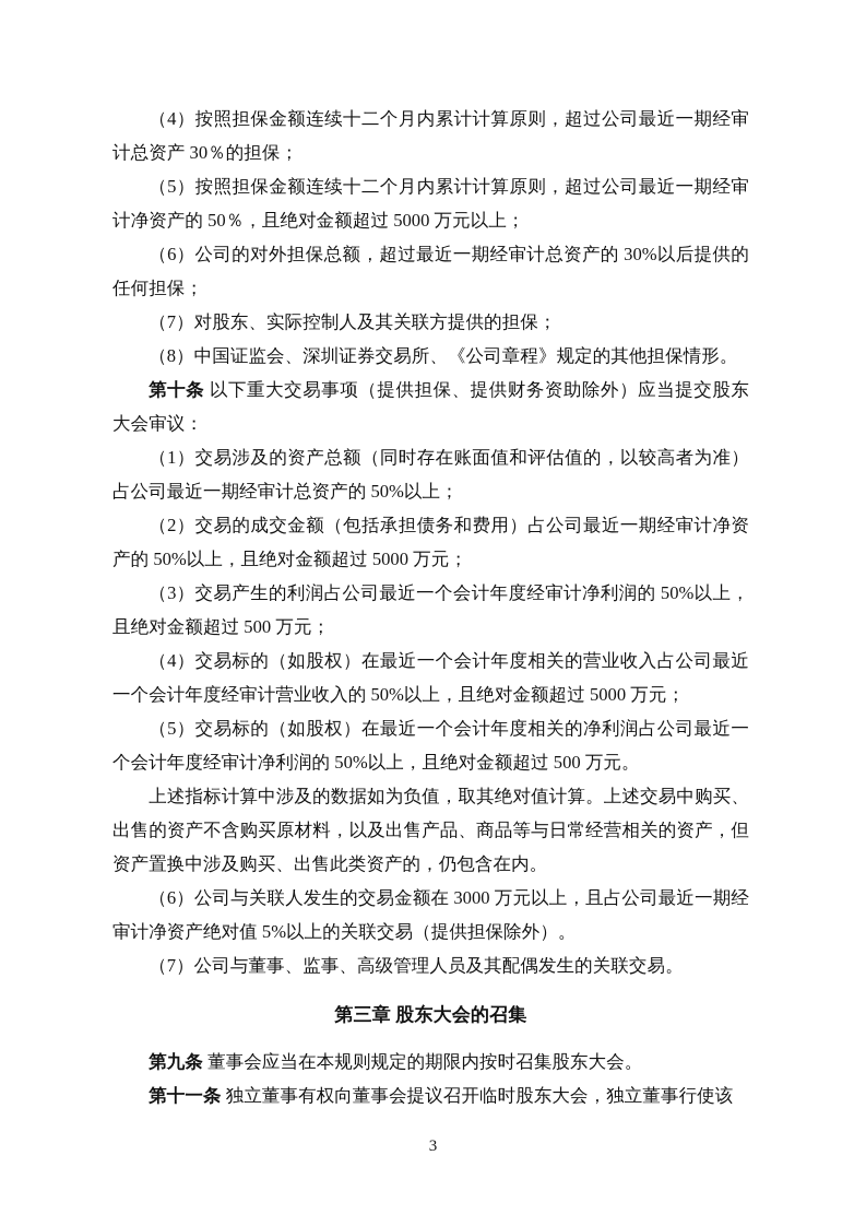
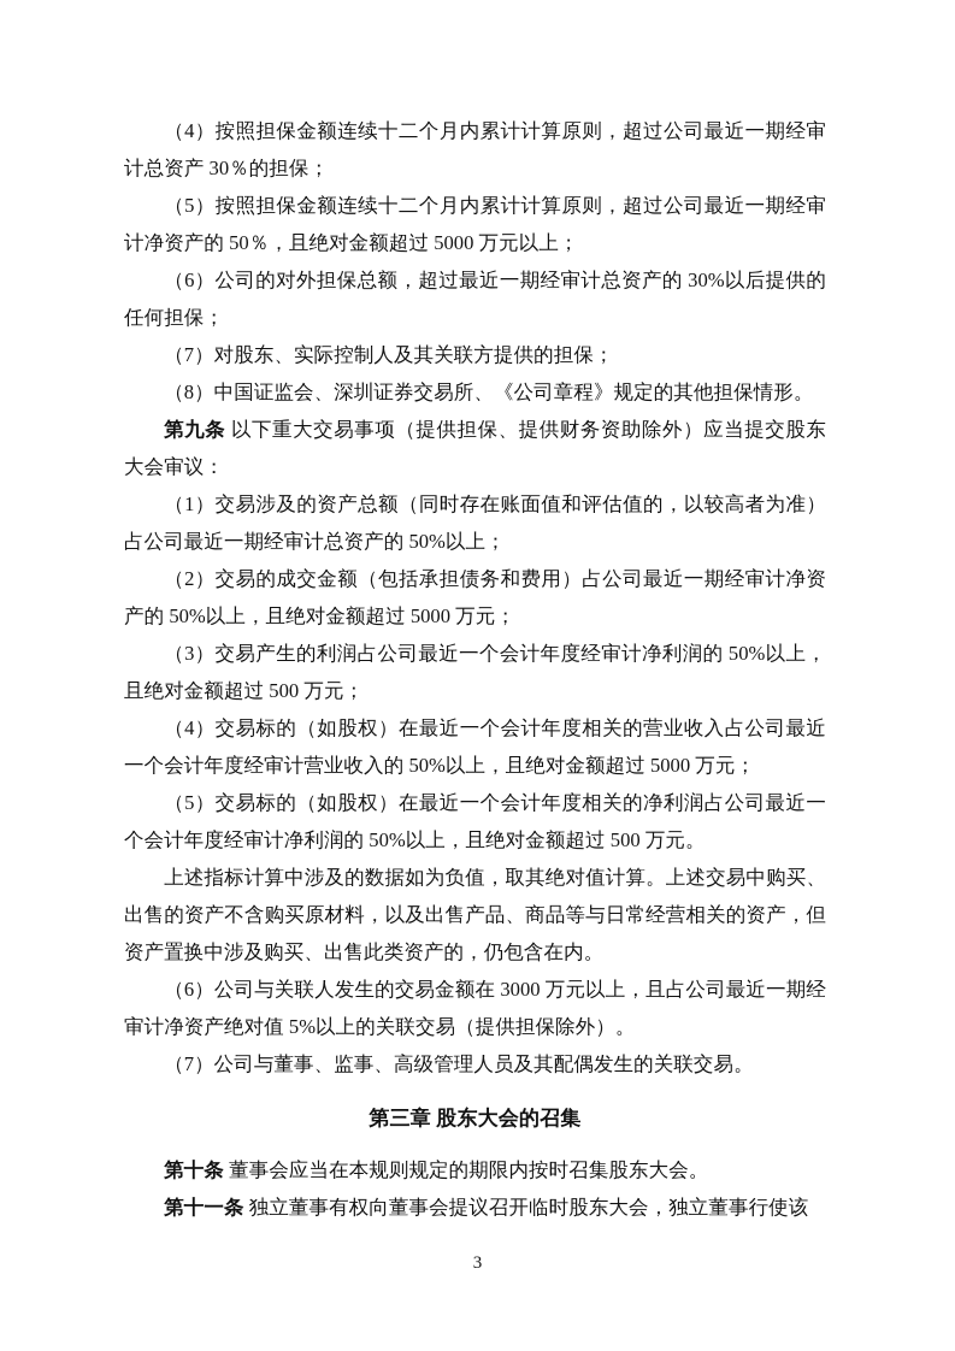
  （4）按照担保金额连续十二个月内累计计算原则，超过公司最近一期经审计总资产 30％的担保；
  （5）按照担保金额连续十二个月内累计计算原则，超过公司最近一期经审计净资产的 50％，且绝对金额超过 5000 万元以上；
  （6）公司的对外担保总额，超过最近一期经审计总资产的 30%以后提供的任何担保；
  （7）对股东、实际控制人及其关联方提供的担保；
  （8）中国证监会、深圳证券交易所、《公司章程》规定的其他担保情形。
- 第十条 以下重大交易事项（提供担保、提供财务资助除外）应当提交股东大会审议：
+ 第九条 以下重大交易事项（提供担保、提供财务资助除外）应当提交股东大会审议：
  （1）交易涉及的资产总额（同时存在账面值和评估值的，以较高者为准）占公司最近一期经审计总资产的 50%以上；
  （2）交易的成交金额（包括承担债务和费用）占公司最近一期经审计净资产的 50%以上，且绝对金额超过 5000 万元；
  （3）交易产生的利润占公司最近一个会计年度经审计净利润的 50%以上，且绝对金额超过 500 万元；
  （4）交易标的（如股权）在最近一个会计年度相关的营业收入占公司最近一个会计年度经审计营业收入的 50%以上，且绝对金额超过 5000 万元；
  （5）交易标的（如股权）在最近一个会计年度相关的净利润占公司最近一个会计年度经审计净利润的 50%以上，且绝对金额超过 500 万元。
  上述指标计算中涉及的数据如为负值，取其绝对值计算。上述交易中购买、出售的资产不含购买原材料，以及出售产品、商品等与日常经营相关的资产，但资产置换中涉及购买、出售此类资产的，仍包含在内。
  （6）公司与关联人发生的交易金额在 3000 万元以上，且占公司最近一期经审计净资产绝对值 5%以上的关联交易（提供担保除外）。
  （7）公司与董事、监事、高级管理人员及其配偶发生的关联交易。
  第三章 股东大会的召集
- 第九条 董事会应当在本规则规定的期限内按时召集股东大会。
+ 第十条 董事会应当在本规则规定的期限内按时召集股东大会。
  第十一条 独立董事有权向董事会提议召开临时股东大会，独立董事行使该
  3
